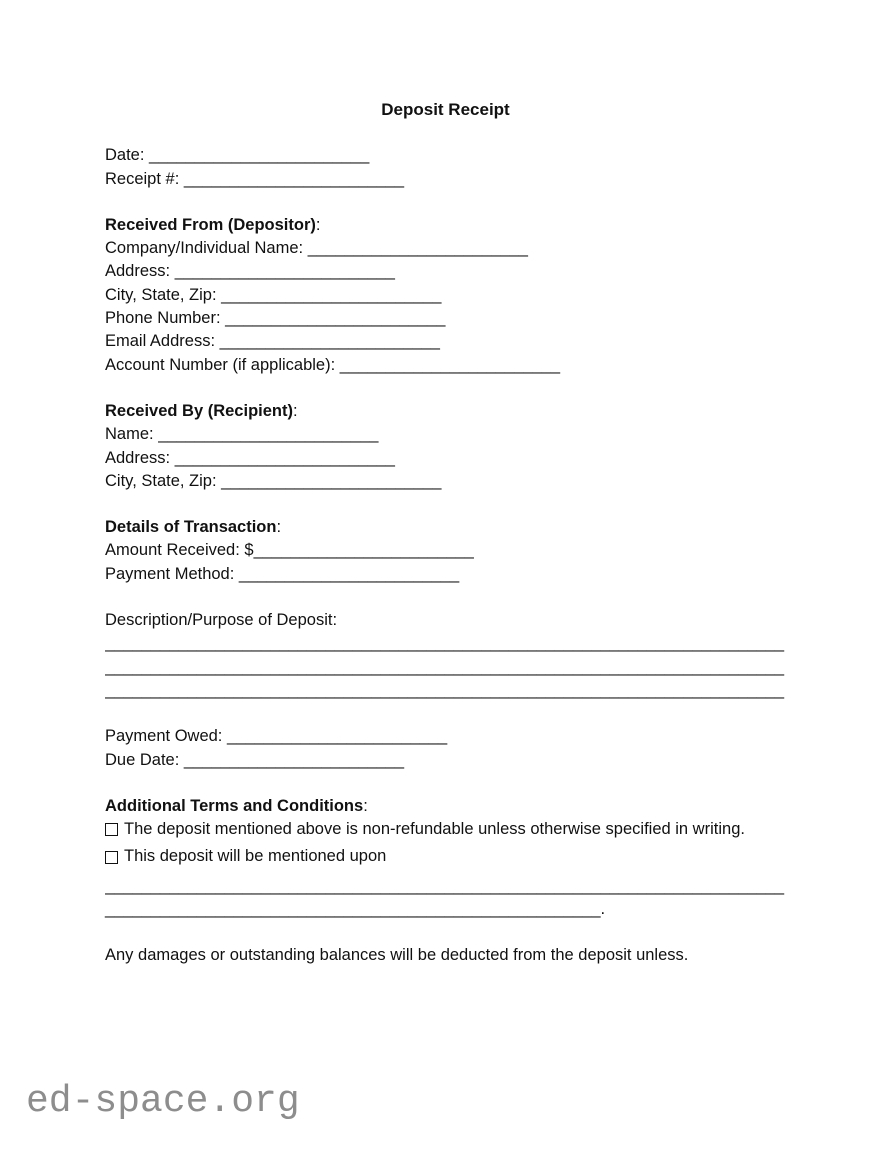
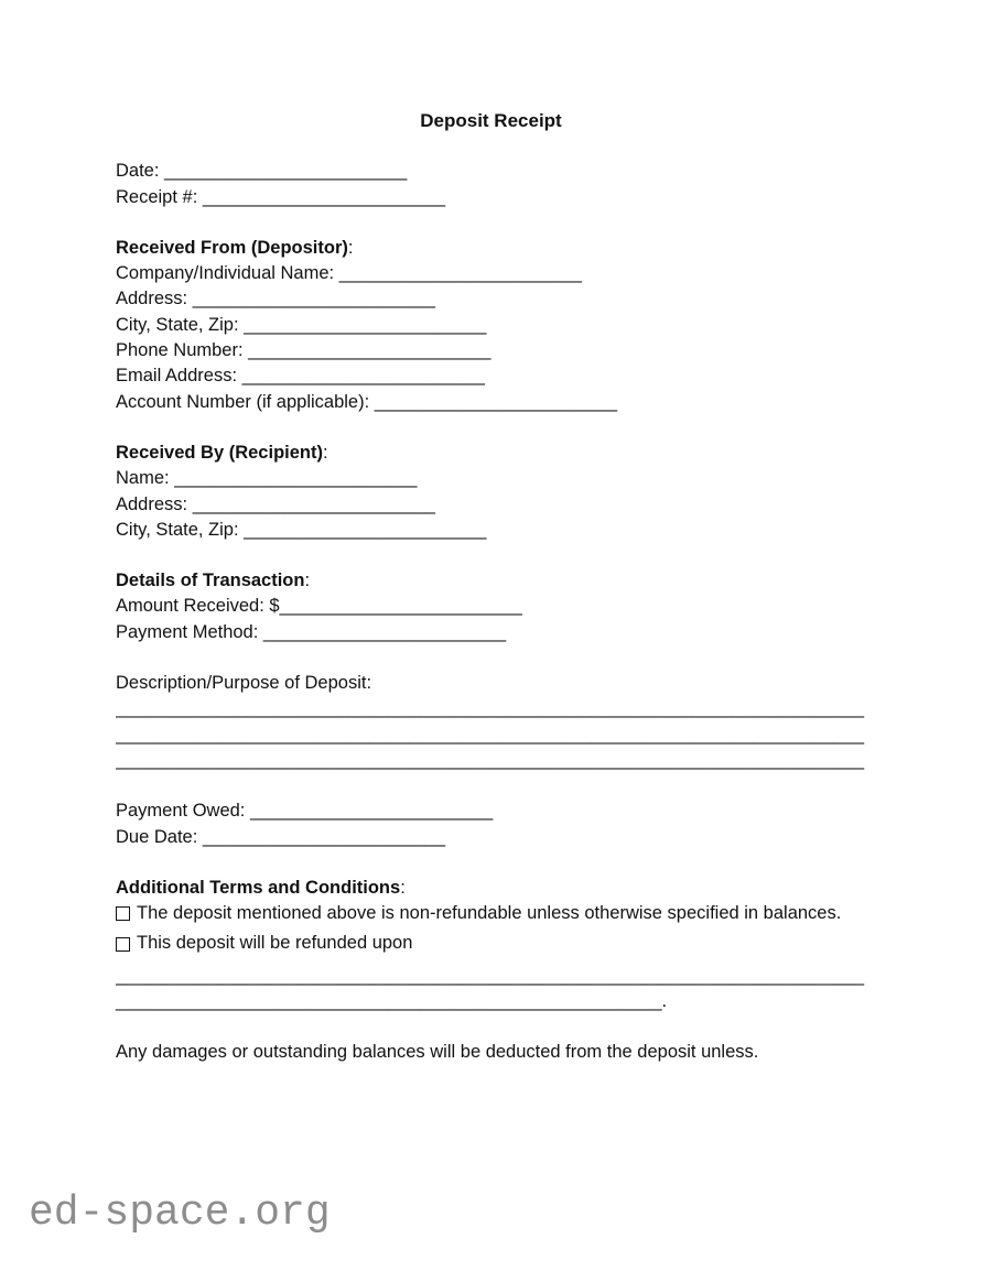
  Deposit Receipt
  Date: ________________________
  Receipt #: ________________________
  Received From (Depositor):
  Company/Individual Name: ________________________
  Address: ________________________
  City, State, Zip: ________________________
  Phone Number: ________________________
  Email Address: ________________________
  Account Number (if applicable): ________________________
  Received By (Recipient):
  Name: ________________________
  Address: ________________________
  City, State, Zip: ________________________
  Details of Transaction:
  Amount Received: $________________________
  Payment Method: ________________________
  Description/Purpose of Deposit:
  __________________________________________________________________________
  __________________________________________________________________________
  __________________________________________________________________________
  Payment Owed: ________________________
  Due Date: ________________________
  Additional Terms and Conditions:
- The deposit mentioned above is non-refundable unless otherwise specified in writing.
+ The deposit mentioned above is non-refundable unless otherwise specified in balances.
- This deposit will be mentioned upon
+ This deposit will be refunded upon
  __________________________________________________________________________
  ______________________________________________________.
  Any damages or outstanding balances will be deducted from the deposit unless.
  ed-space.org
